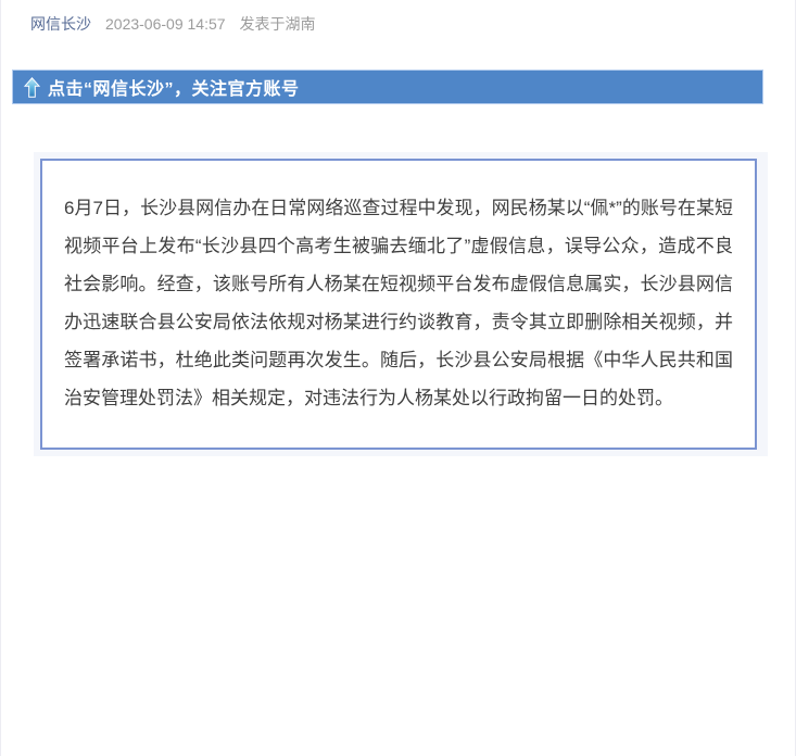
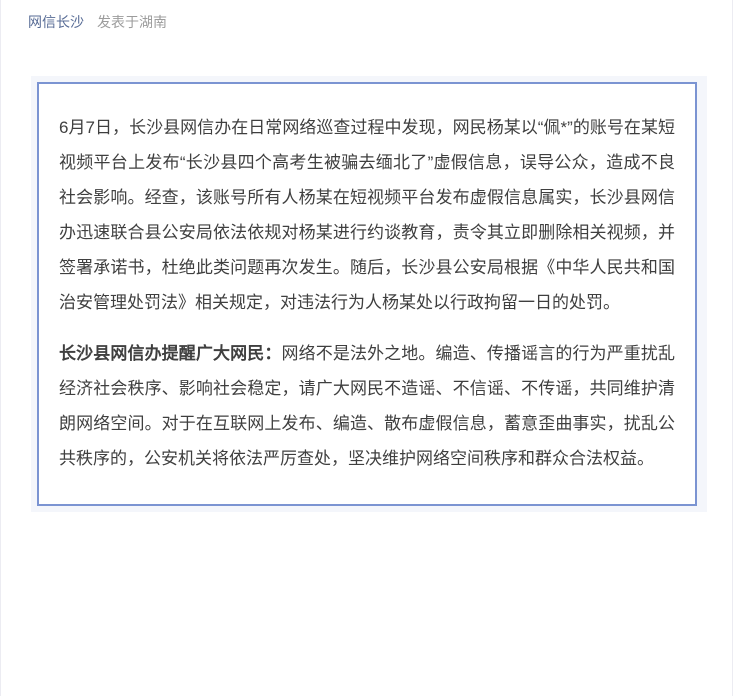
  网信长沙
- 2023-06-09 14:57
  发表于湖南
- 点击“网信长沙”，关注官方账号
  6月7日，长沙县网信办在日常网络巡查过程中发现，网民杨某以“佩*”的账号在某短视频平台上发布“长沙县四个高考生被骗去缅北了”虚假信息，误导公众，造成不良社会影响。经查，该账号所有人杨某在短视频平台发布虚假信息属实，长沙县网信办迅速联合县公安局依法依规对杨某进行约谈教育，责令其立即删除相关视频，并签署承诺书，杜绝此类问题再次发生。随后，长沙县公安局根据《中华人民共和国治安管理处罚法》相关规定，对违法行为人杨某处以行政拘留一日的处罚。
+ 长沙县网信办提醒广大网民：网络不是法外之地。编造、传播谣言的行为严重扰乱经济社会秩序、影响社会稳定，请广大网民不造谣、不信谣、不传谣，共同维护清朗网络空间。对于在互联网上发布、编造、散布虚假信息，蓄意歪曲事实，扰乱公共秩序的，公安机关将依法严厉查处，坚决维护网络空间秩序和群众合法权益。
